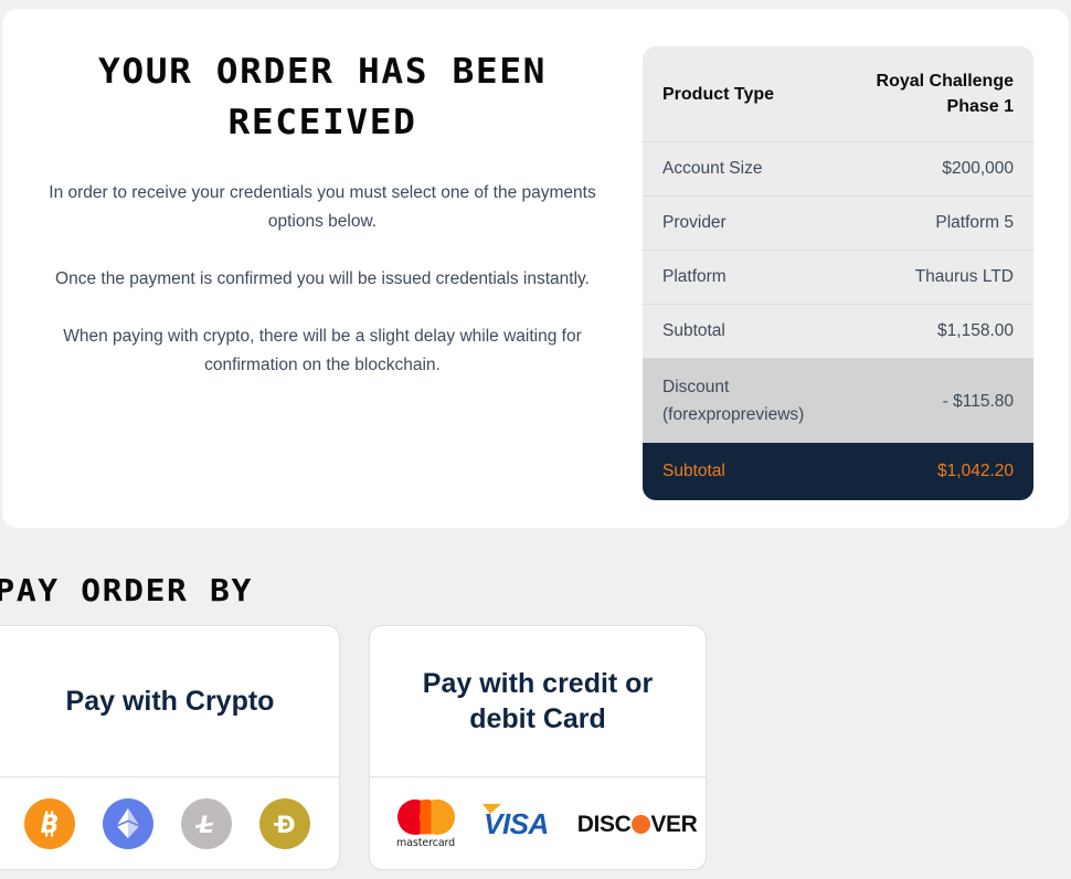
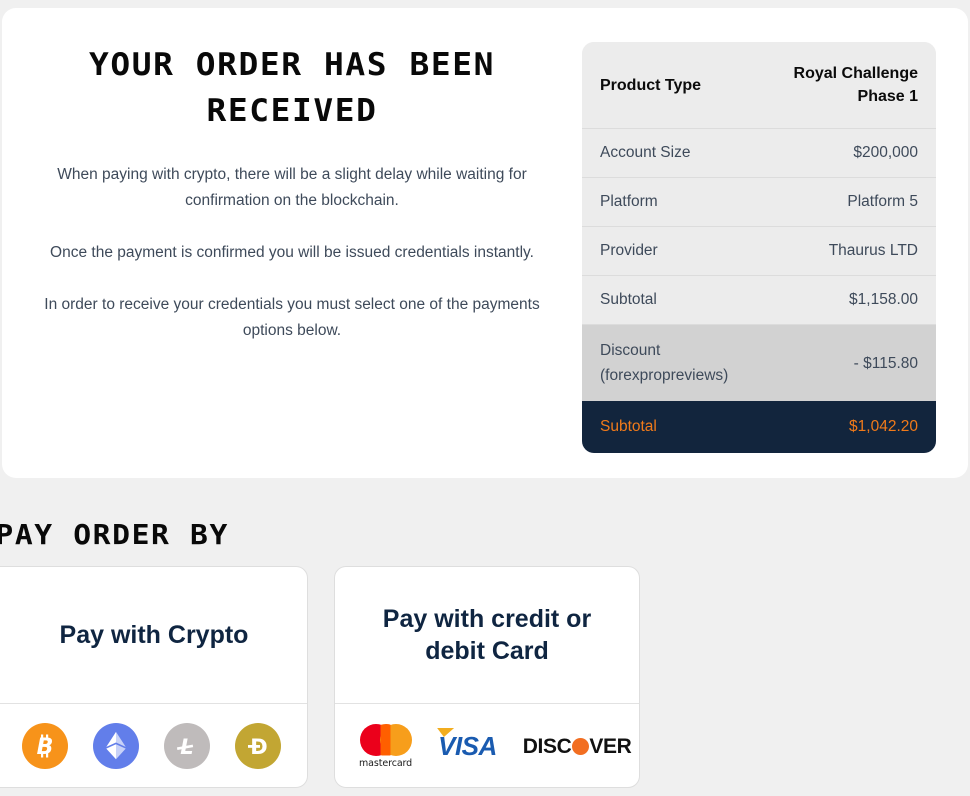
  YOUR ORDER HAS BEEN RECEIVED
- In order to receive your credentials you must select one of the payments options below.
+ When paying with crypto, there will be a slight delay while waiting for confirmation on the blockchain.
  Once the payment is confirmed you will be issued credentials instantly.
- When paying with crypto, there will be a slight delay while waiting for confirmation on the blockchain.
+ In order to receive your credentials you must select one of the payments options below.
  Product Type
  Royal Challenge Phase 1
  Account Size
  $200,000
- Provider
+ Platform
  Platform 5
- Platform
+ Provider
  Thaurus LTD
  Subtotal
  $1,158.00
  Discount (forexpropreviews)
  - $115.80
  Subtotal
  $1,042.20
  PAY ORDER BY
  Pay with Crypto
  B
  Pay with credit or debit Card
  mastercard
  VISA
  DISC
  VER
